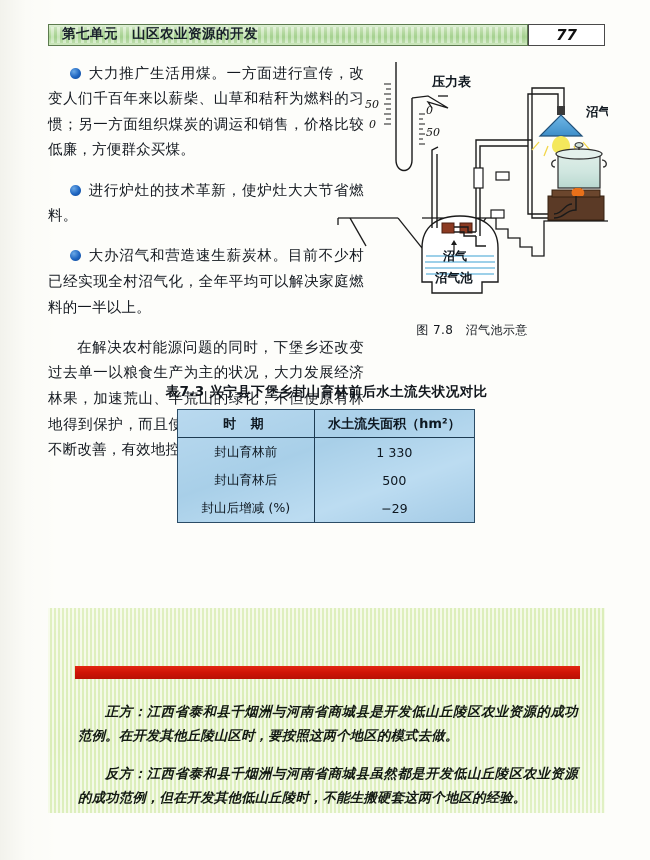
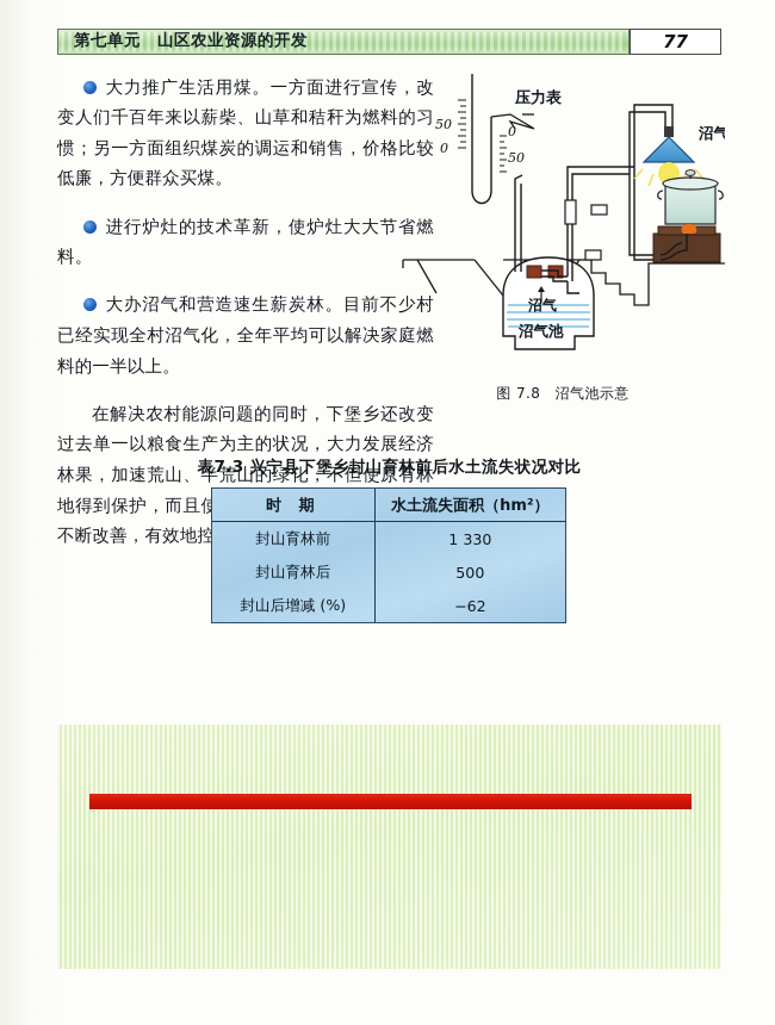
  第七单元 山区农业资源的开发
  77
  大力推广生活用煤。一方面进行宣传，改变人们千百年来以薪柴、山草和秸秆为燃料的习惯；另一方面组织煤炭的调运和销售，价格比较低廉，方便群众买煤。
  进行炉灶的技术革新，使炉灶大大节省燃料。
  大办沼气和营造速生薪炭林。目前不少村已经实现全村沼气化，全年平均可以解决家庭燃料的一半以上。
  在解决农村能源问题的同时，下堡乡还改变过去单一以粮食生产为主的状况，大力发展经济林果，加速荒山、半荒山的绿化，不但使原有林地得到保护，而且使不断改善，有效地控
  50
  0
  0
  50
  压力表
  沼气
  沼气池
  图 7.8 沼气池示意
  表7.3 兴宁县下堡乡封山育林前后水土流失状况对比
  时 期	水土流失面积（hm²）
  封山育林前	1 330
  封山育林后	500
- 封山后增减 (%)	−29
+ 封山后增减 (%)	−62
- 正方：江西省泰和县千烟洲与河南省商城县是开发低山丘陵区农业资源的成功范例。在开发其他丘陵山区时，要按照这两个地区的模式去做。
- 反方：江西省泰和县千烟洲与河南省商城县虽然都是开发低山丘陵区农业资源的成功范例，但在开发其他低山丘陵时，不能生搬硬套这两个地区的经验。
